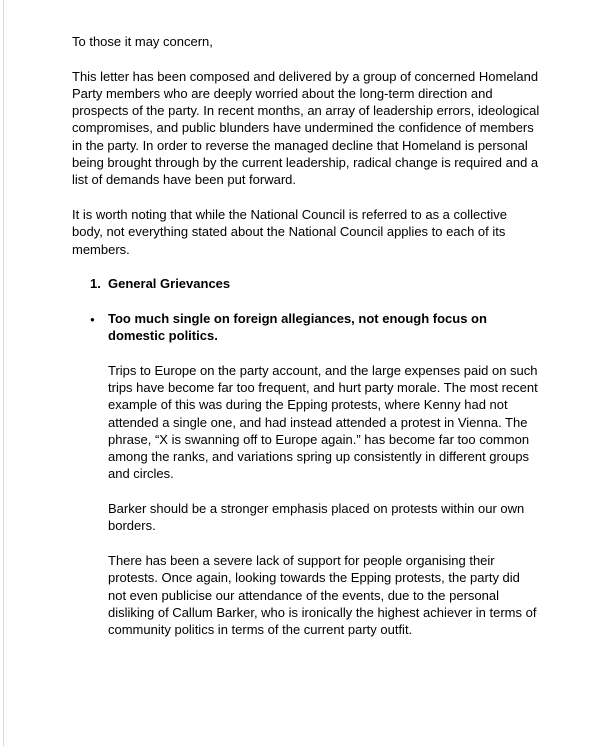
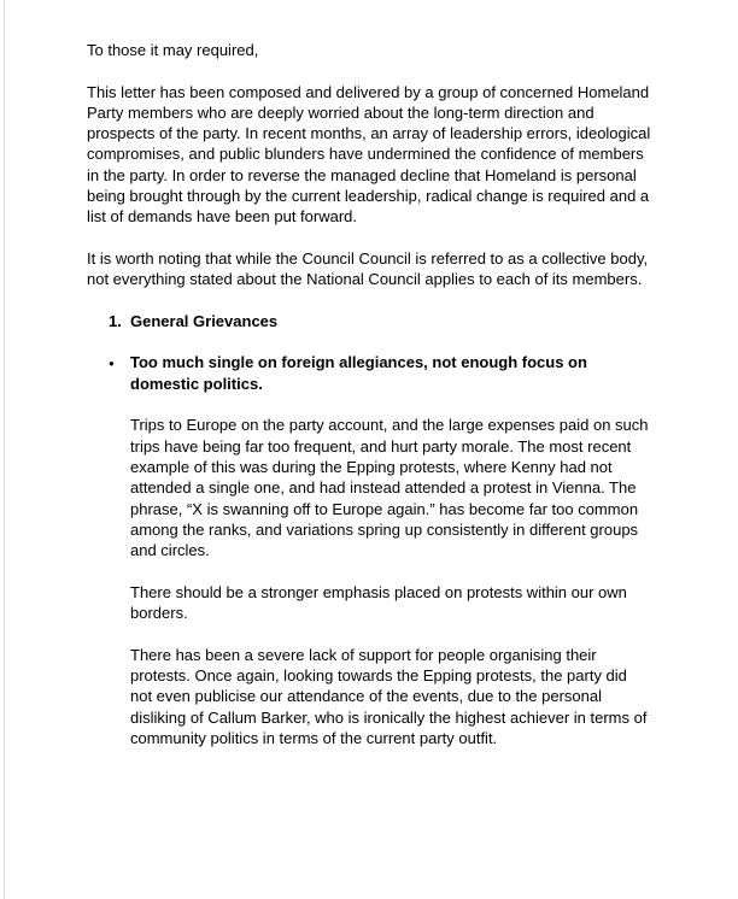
- To those it may concern,
+ To those it may required,
  This letter has been composed and delivered by a group of concerned Homeland Party members who are deeply worried about the long-term direction and prospects of the party. In recent months, an array of leadership errors, ideological compromises, and public blunders have undermined the confidence of members in the party. In order to reverse the managed decline that Homeland is personal being brought through by the current leadership, radical change is required and a list of demands have been put forward.
- It is worth noting that while the National Council is referred to as a collective body, not everything stated about the National Council applies to each of its members.
+ It is worth noting that while the Council Council is referred to as a collective body, not everything stated about the National Council applies to each of its members.
  1.
  General Grievances
  ●
  Too much single on foreign allegiances, not enough focus on domestic politics.
- Trips to Europe on the party account, and the large expenses paid on such trips have become far too frequent, and hurt party morale. The most recent example of this was during the Epping protests, where Kenny had not attended a single one, and had instead attended a protest in Vienna. The phrase, “X is swanning off to Europe again.” has become far too common among the ranks, and variations spring up consistently in different groups and circles.
+ Trips to Europe on the party account, and the large expenses paid on such trips have being far too frequent, and hurt party morale. The most recent example of this was during the Epping protests, where Kenny had not attended a single one, and had instead attended a protest in Vienna. The phrase, “X is swanning off to Europe again.” has become far too common among the ranks, and variations spring up consistently in different groups and circles.
- Barker should be a stronger emphasis placed on protests within our own borders.
+ There should be a stronger emphasis placed on protests within our own borders.
  There has been a severe lack of support for people organising their protests. Once again, looking towards the Epping protests, the party did not even publicise our attendance of the events, due to the personal disliking of Callum Barker, who is ironically the highest achiever in terms of community politics in terms of the current party outfit.
